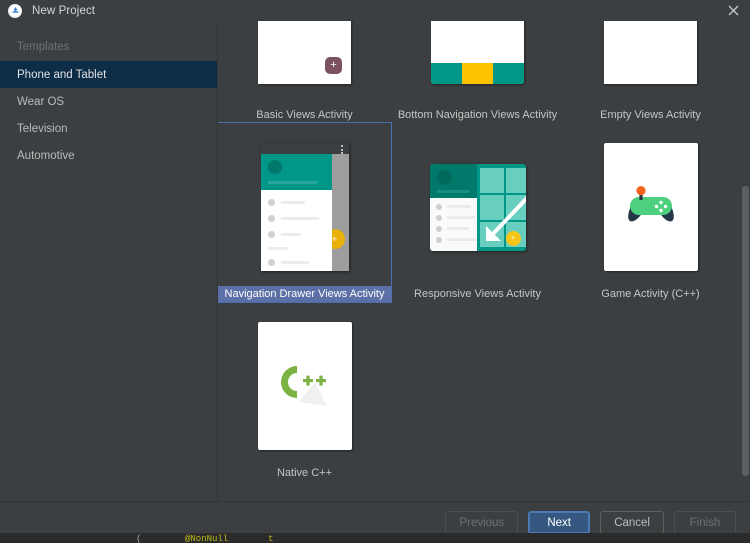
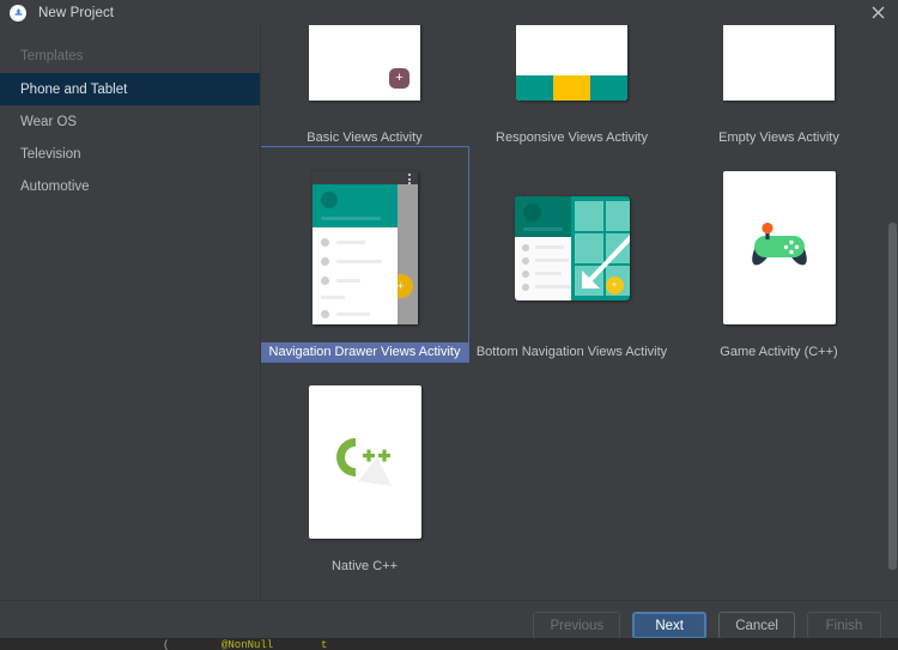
  New Project
  Templates
  Phone and Tablet
  Wear OS
  Television
  Automotive
  +
  Basic Views Activity
- Bottom Navigation Views Activity
+ Responsive Views Activity
  Empty Views Activity
  +
  Navigation Drawer Views Activity
- Responsive Views Activity
+ Bottom Navigation Views Activity
  Game Activity (C++)
  Native C++
  Previous
  Next
  Cancel
  Finish
  (
  @NonNull
  t
